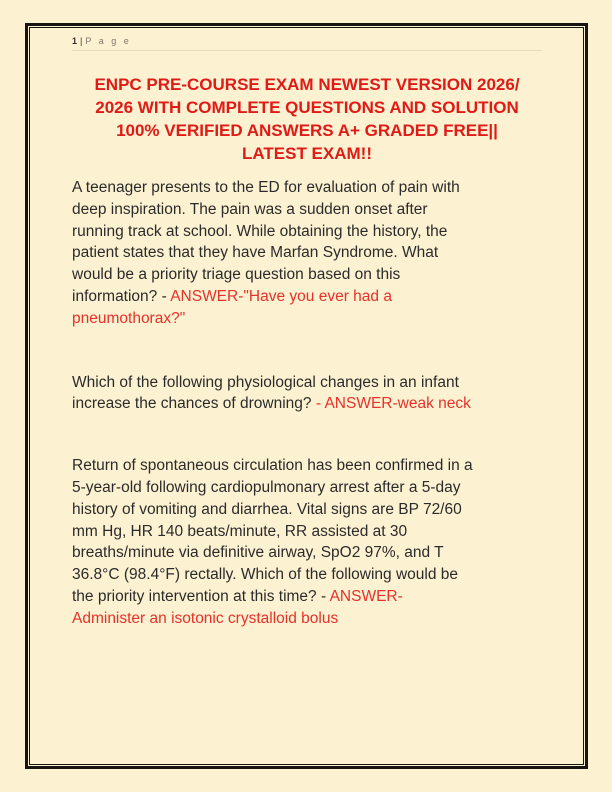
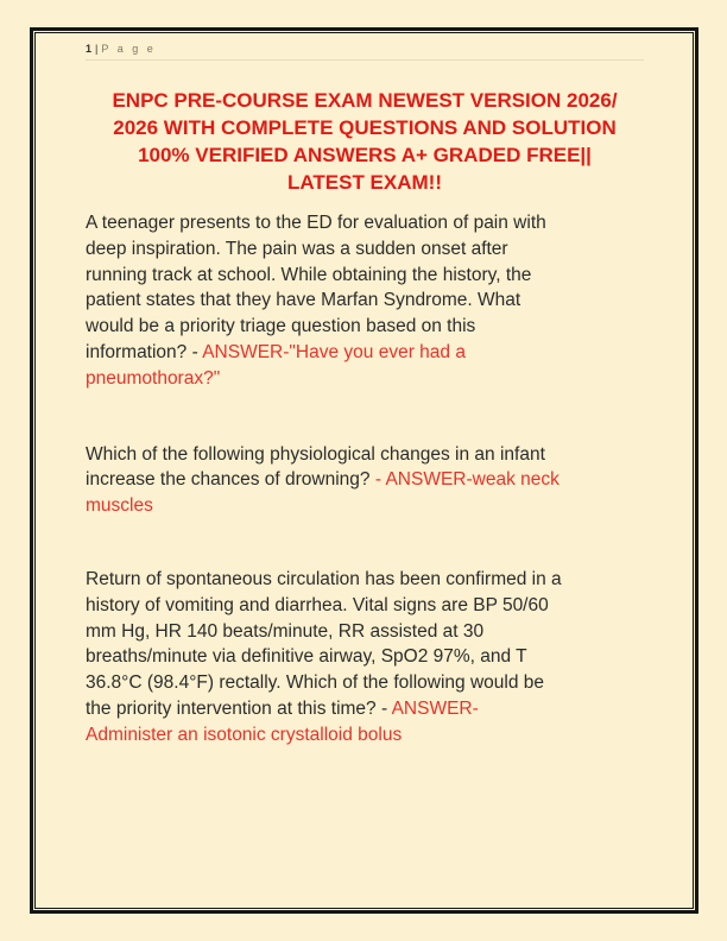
  1 | P a g e
  ENPC PRE-COURSE EXAM NEWEST VERSION 2026/
  2026 WITH COMPLETE QUESTIONS AND SOLUTION
  100% VERIFIED ANSWERS A+ GRADED FREE||
  LATEST EXAM!!
  A teenager presents to the ED for evaluation of pain with
  deep inspiration. The pain was a sudden onset after
  running track at school. While obtaining the history, the
  patient states that they have Marfan Syndrome. What
  would be a priority triage question based on this
  information? - ANSWER-"Have you ever had a
  pneumothorax?"
  Which of the following physiological changes in an infant
  increase the chances of drowning? - ANSWER-weak neck
+ muscles
  Return of spontaneous circulation has been confirmed in a
- 5-year-old following cardiopulmonary arrest after a 5-day
- history of vomiting and diarrhea. Vital signs are BP 72/60
+ history of vomiting and diarrhea. Vital signs are BP 50/60
  mm Hg, HR 140 beats/minute, RR assisted at 30
  breaths/minute via definitive airway, SpO2 97%, and T
  36.8°C (98.4°F) rectally. Which of the following would be
  the priority intervention at this time? - ANSWER-
  Administer an isotonic crystalloid bolus
